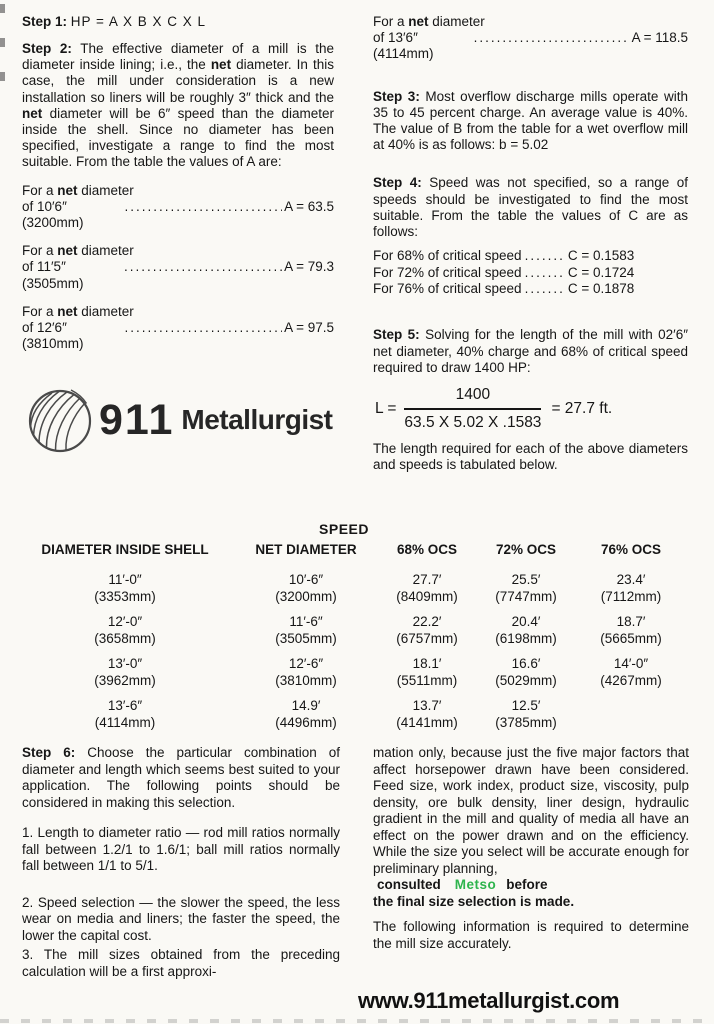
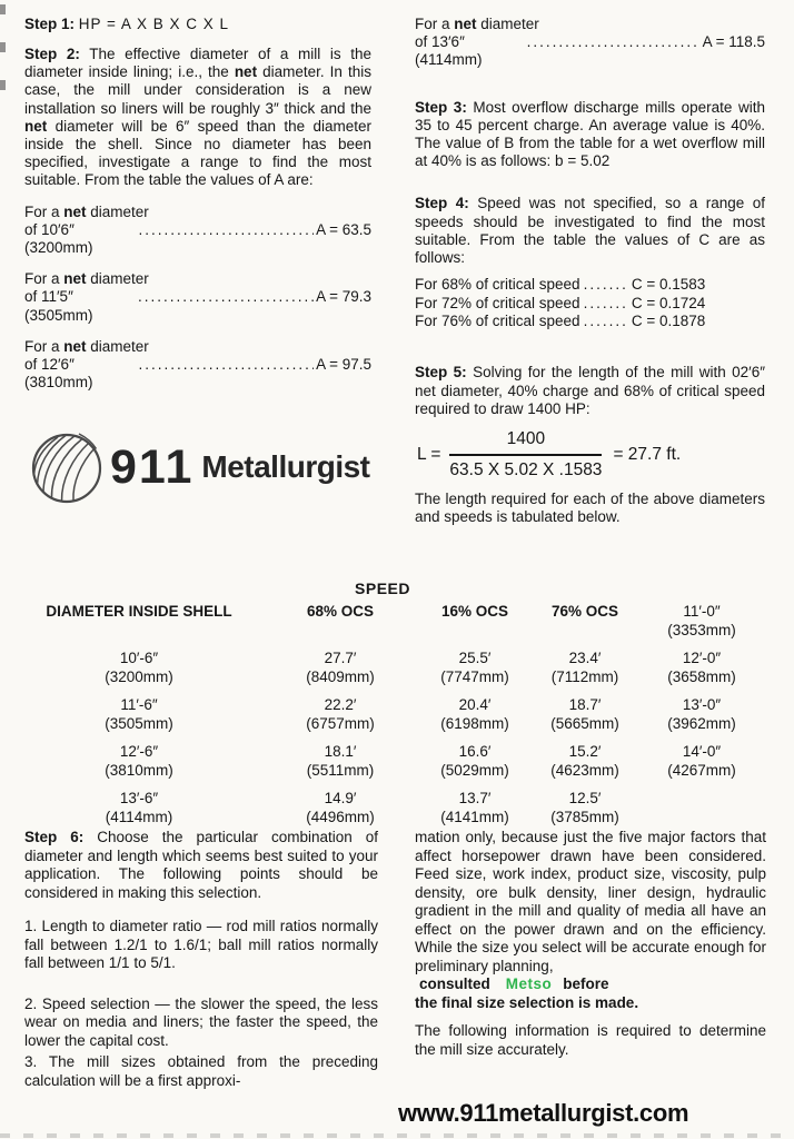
  Step 1: HP = A X B X C X L
  Step 2: The effective diameter of a mill is the diameter inside lining; i.e., the net diameter. In this case, the mill under consideration is a new installation so liners will be roughly 3″ thick and the net diameter will be 6″ speed than the diameter inside the shell. Since no diameter has been specified, investigate a range to find the most suitable. From the table the values of A are:
  For a net diameter
  of 10′6″ (3200mm)
  ...........................
  A = 63.5
  For a net diameter
  of 11′5″ (3505mm)
  ...........................
  A = 79.3
  For a net diameter
  of 12′6″ (3810mm)
  ...........................
  A = 97.5
  911
  Metallurgist
  For a net diameter
  of 13′6″ (4114mm)
  ...........................
  A = 118.5
  Step 3: Most overflow discharge mills operate with 35 to 45 percent charge. An average value is 40%. The value of B from the table for a wet overflow mill at 40% is as follows: b = 5.02
  Step 4: Speed was not specified, so a range of speeds should be investigated to find the most suitable. From the table the values of C are as follows:
  For 68% of critical speed
  .......
  C = 0.1583
  For 72% of critical speed
  .......
  C = 0.1724
  For 76% of critical speed
  .......
  C = 0.1878
  Step 5: Solving for the length of the mill with 02′6″ net diameter, 40% charge and 68% of critical speed required to draw 1400 HP:
  L =
  1400
  63.5 X 5.02 X .1583
  = 27.7 ft.
  The length required for each of the above diameters and speeds is tabulated below.
  SPEED
  DIAMETER INSIDE SHELL
- NET DIAMETER
  68% OCS
- 72% OCS
+ 16% OCS
  76% OCS
  11′-0″
  (3353mm)
  10′-6″
  (3200mm)
  27.7′
  (8409mm)
  25.5′
  (7747mm)
  23.4′
  (7112mm)
  12′-0″
  (3658mm)
  11′-6″
  (3505mm)
  22.2′
  (6757mm)
  20.4′
  (6198mm)
  18.7′
  (5665mm)
  13′-0″
  (3962mm)
  12′-6″
  (3810mm)
  18.1′
  (5511mm)
  16.6′
  (5029mm)
+ 15.2′
+ (4623mm)
  14′-0″
  (4267mm)
  13′-6″
  (4114mm)
  14.9′
  (4496mm)
  13.7′
  (4141mm)
  12.5′
  (3785mm)
  Step 6: Choose the particular combination of diameter and length which seems best suited to your application. The following points should be considered in making this selection.
  1. Length to diameter ratio — rod mill ratios normally fall between 1.2/1 to 1.6/1; ball mill ratios normally fall between 1/1 to 5/1.
  2. Speed selection — the slower the speed, the less wear on media and liners; the faster the speed, the lower the capital cost.
  3. The mill sizes obtained from the preceding calculation will be a first approxi-
  mation only, because just the five major factors that affect horsepower drawn have been considered. Feed size, work index, product size, viscosity, pulp density, ore bulk density, liner design, hydraulic gradient in the mill and quality of media all have an effect on the power drawn and on the efficiency. While the size you select will be accurate enough for preliminary planning,
  consulted Metso before
  the final size selection is made.
  The following information is required to determine the mill size accurately.
  www.911metallurgist.com
